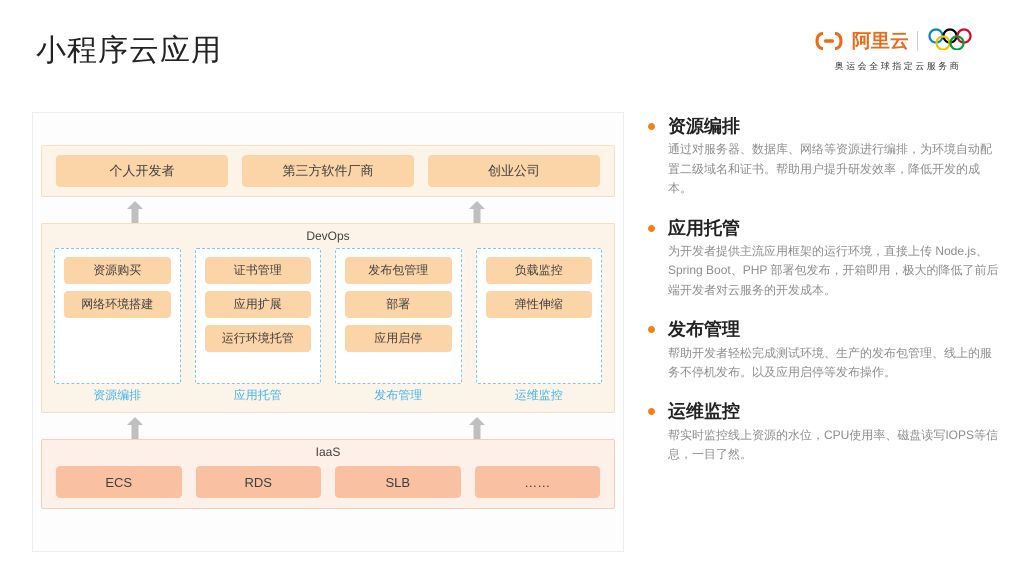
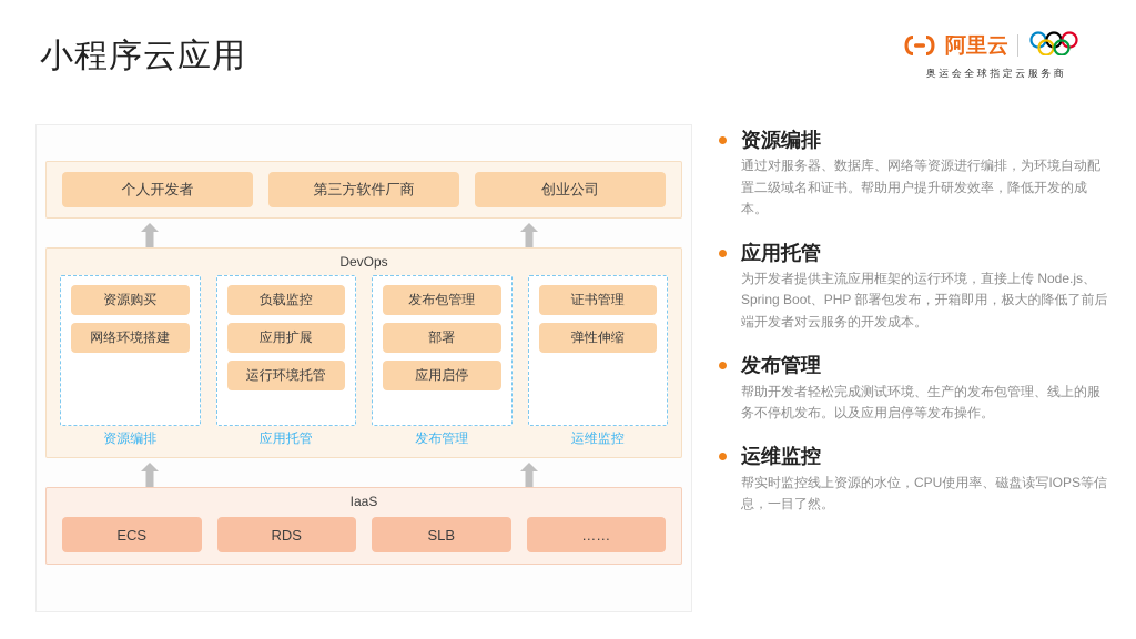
  小程序云应用
  阿里云
  奥运会全球指定云服务商
  个人开发者
  第三方软件厂商
  创业公司
  DevOps
  资源购买
  网络环境搭建
  资源编排
- 证书管理
+ 负载监控
  应用扩展
  运行环境托管
  应用托管
  发布包管理
  部署
  应用启停
  发布管理
- 负载监控
+ 证书管理
  弹性伸缩
  运维监控
  IaaS
  ECS
  RDS
  SLB
  ……
  资源编排
  通过对服务器、数据库、网络等资源进行编排，为环境自动配置二级域名和证书。帮助用户提升研发效率，降低开发的成本。
  应用托管
  为开发者提供主流应用框架的运行环境，直接上传 Node.js、Spring Boot、PHP 部署包发布，开箱即用，极大的降低了前后端开发者对云服务的开发成本。
  发布管理
  帮助开发者轻松完成测试环境、生产的发布包管理、线上的服务不停机发布。以及应用启停等发布操作。
  运维监控
  帮实时监控线上资源的水位，CPU使用率、磁盘读写IOPS等信息，一目了然。
